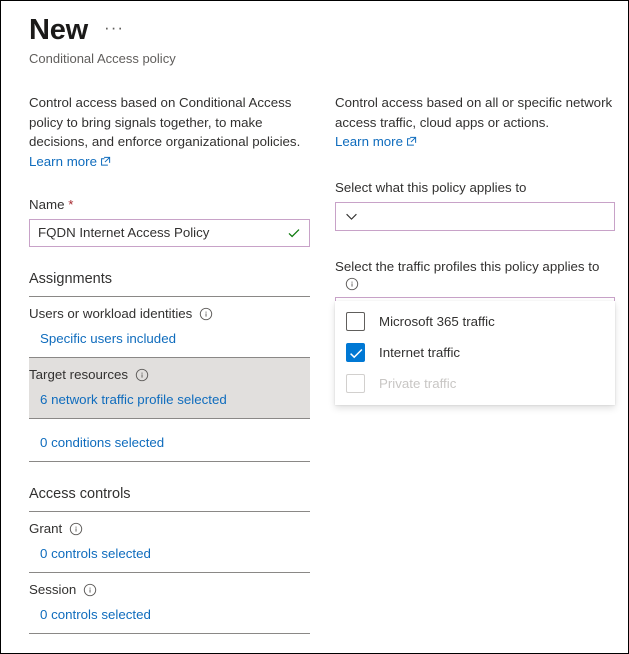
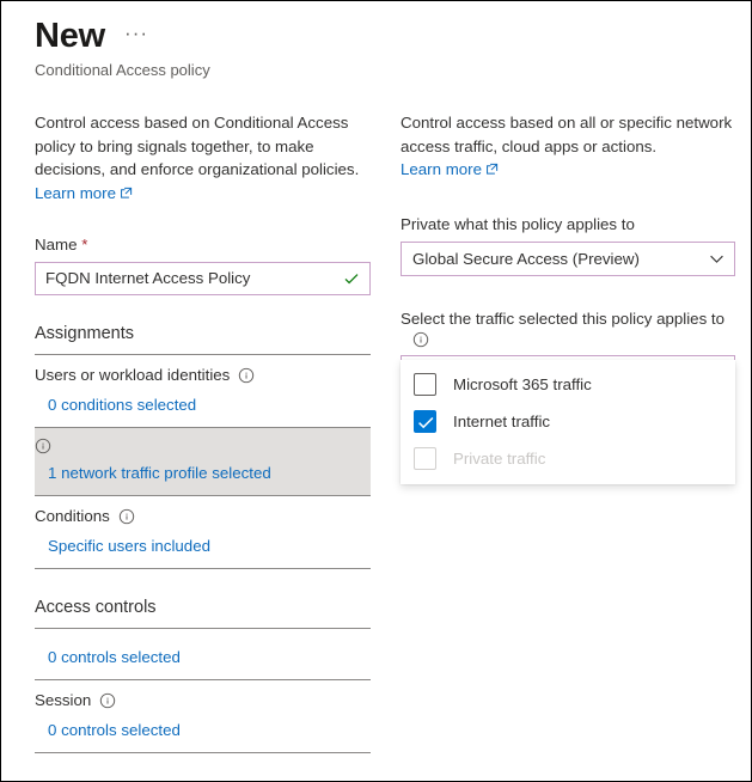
  New
  ···
  Conditional Access policy
  Control access based on Conditional Access policy to bring signals together, to make decisions, and enforce organizational policies.
  Learn more
  Name *
  FQDN Internet Access Policy
  Assignments
  Users or workload identities
- Specific users included
+ 0 conditions selected
- Target resources
- 6 network traffic profile selected
+ 1 network traffic profile selected
+ Conditions
- 0 conditions selected
+ Specific users included
  Access controls
- Grant
  0 controls selected
  Session
  0 controls selected
  Control access based on all or specific network access traffic, cloud apps or actions.
  Learn more
- Select what this policy applies to
+ Private what this policy applies to
+ Global Secure Access (Preview)
- Select the traffic profiles this policy applies to
+ Select the traffic selected this policy applies to
  Microsoft 365 traffic
  Internet traffic
  Private traffic
